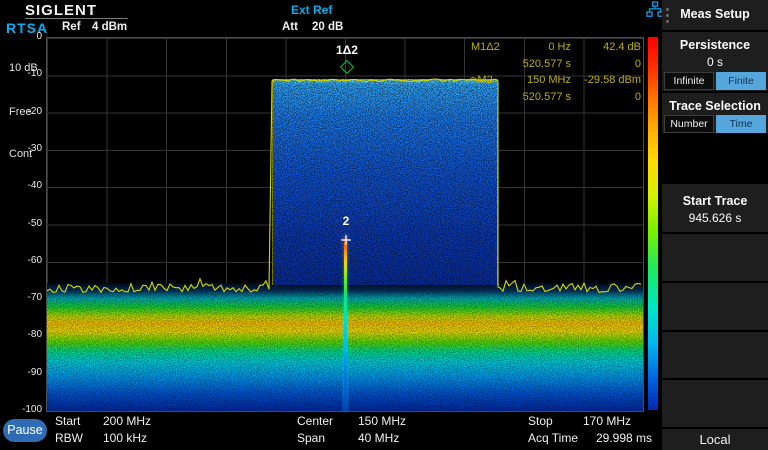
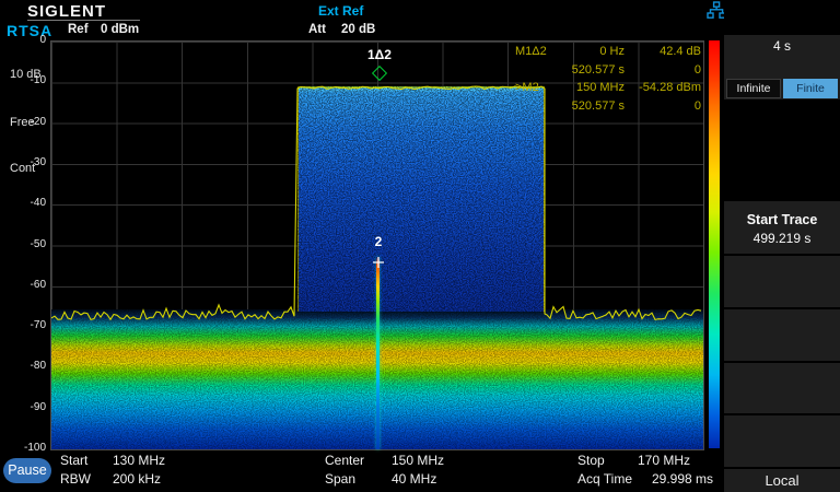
  SIGLENT
  Ext Ref
  RTSA
  Ref
- 4 dBm
+ 0 dBm
  Att
  20 dB
  10 dB
  Free
  Cont
  0
  -10
  -20
  -30
  -40
  -50
  -60
  -70
  -80
  -90
  -100
  1Δ2
  2
  M1Δ2
  0 Hz
  42.4 dB
  520.577 s
  0
  >M2
  150 MHz
- -29.58 dBm
+ -54.28 dBm
  520.577 s
  0
- Meas Setup
- Persistence
- 0 s
+ 4 s
  Infinite
  Finite
- Trace Selection
- Number
- Time
  Start Trace
- 945.626 s
+ 499.219 s
  Local
  Pause
  Start
- 200 MHz
+ 130 MHz
  RBW
- 100 kHz
+ 200 kHz
  Center
  150 MHz
  Span
  40 MHz
  Stop
  170 MHz
  Acq Time
  29.998 ms
